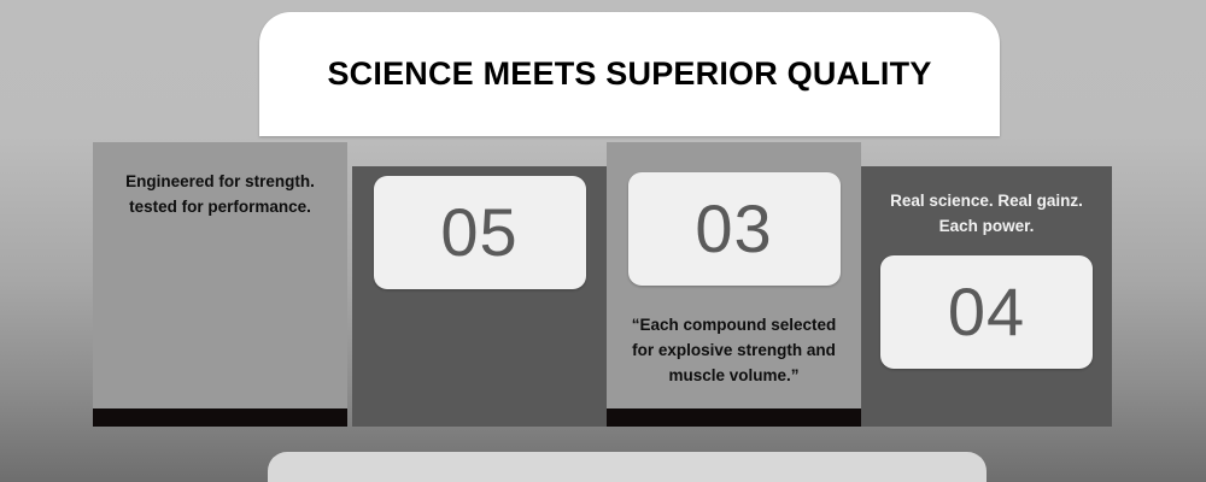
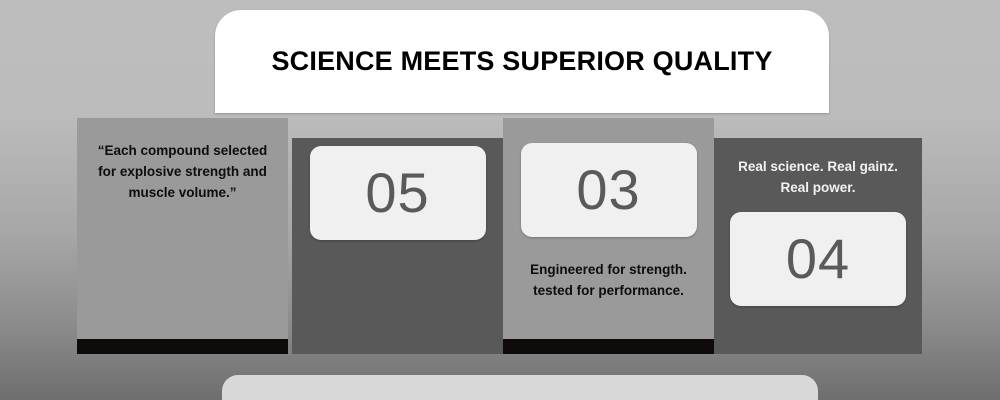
  SCIENCE MEETS SUPERIOR QUALITY
- Engineered for strength. tested for performance.
+ “Each compound selected for explosive strength and muscle volume.”
  05
  03
- “Each compound selected for explosive strength and muscle volume.”
+ Engineered for strength. tested for performance.
- Real science. Real gainz. Each power.
+ Real science. Real gainz. Real power.
  04
